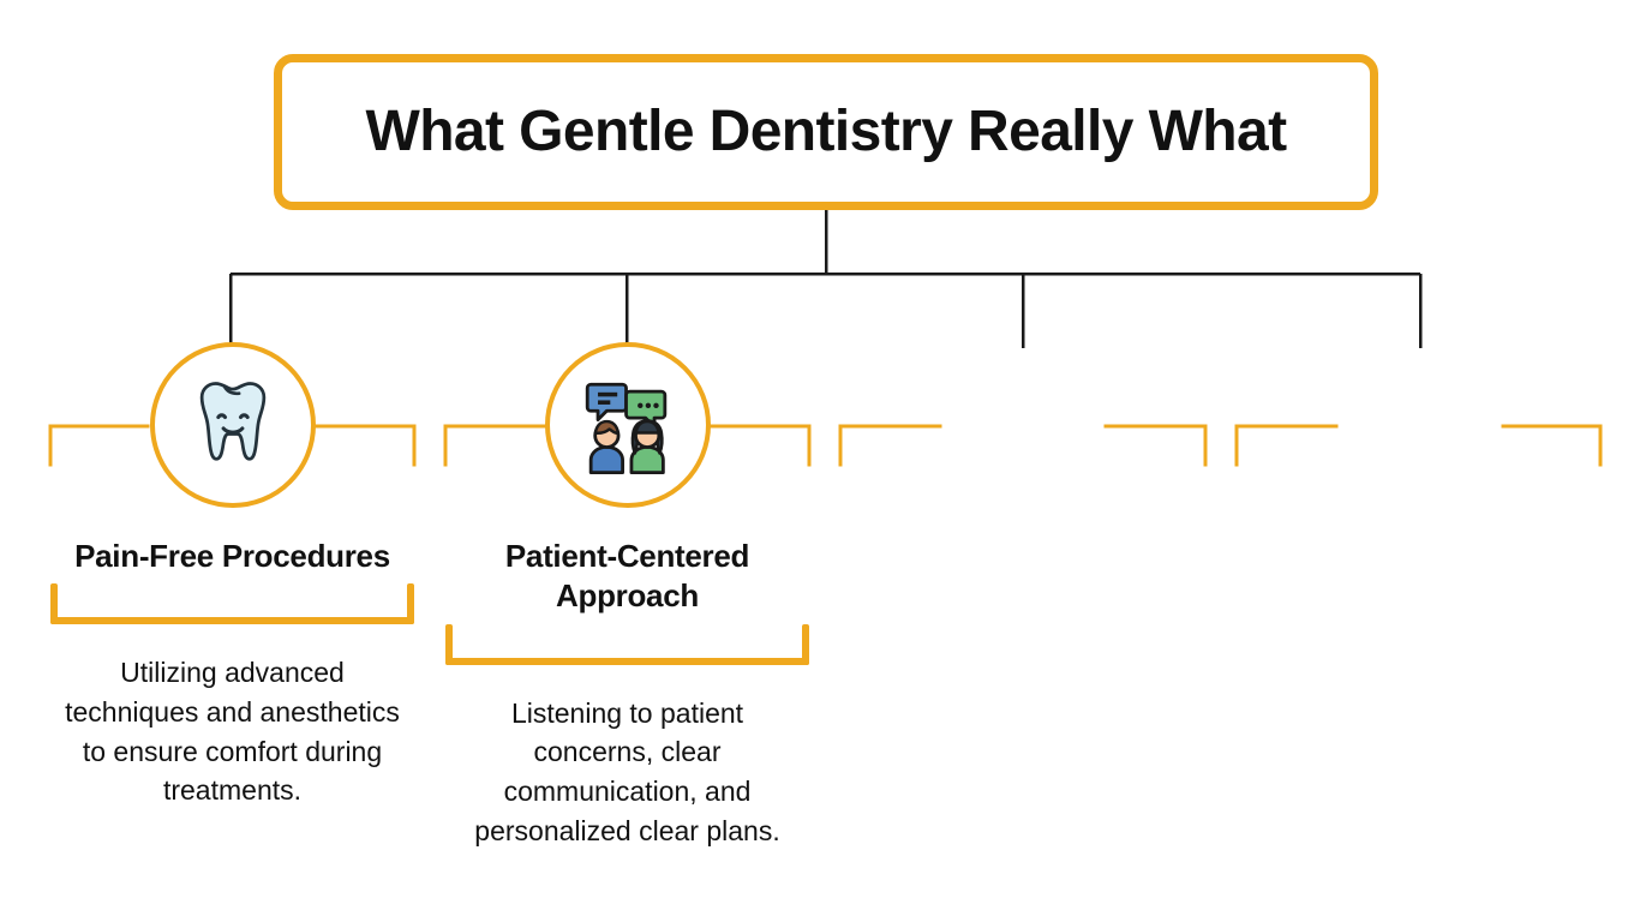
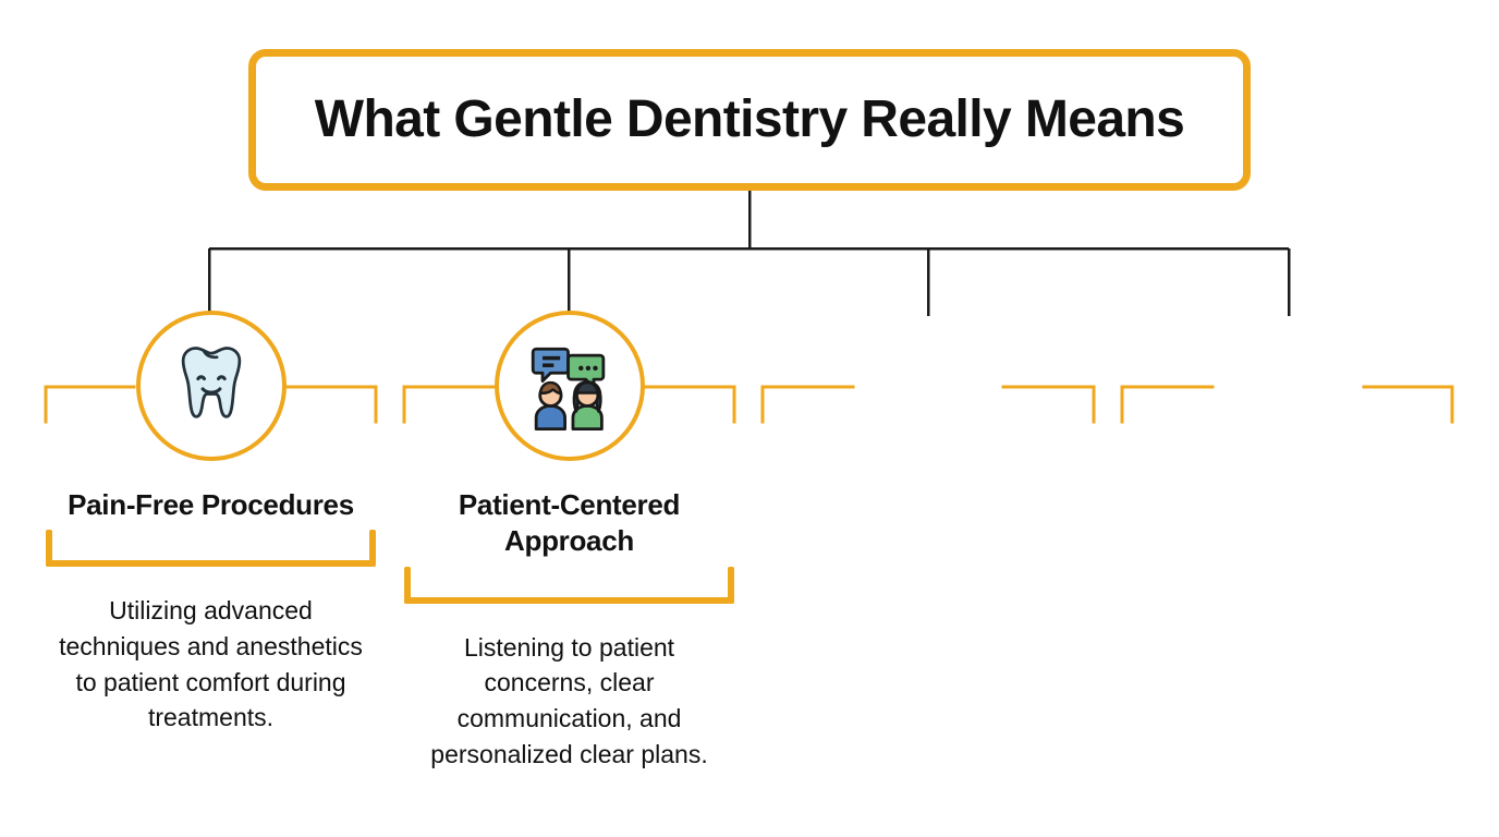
- What Gentle Dentistry Really What
+ What Gentle Dentistry Really Means
  Pain-Free Procedures
- Utilizing advanced techniques and anesthetics to ensure comfort during treatments.
+ Utilizing advanced techniques and anesthetics to patient comfort during treatments.
  Patient-Centered Approach
  Listening to patient concerns, clear communication, and personalized clear plans.
